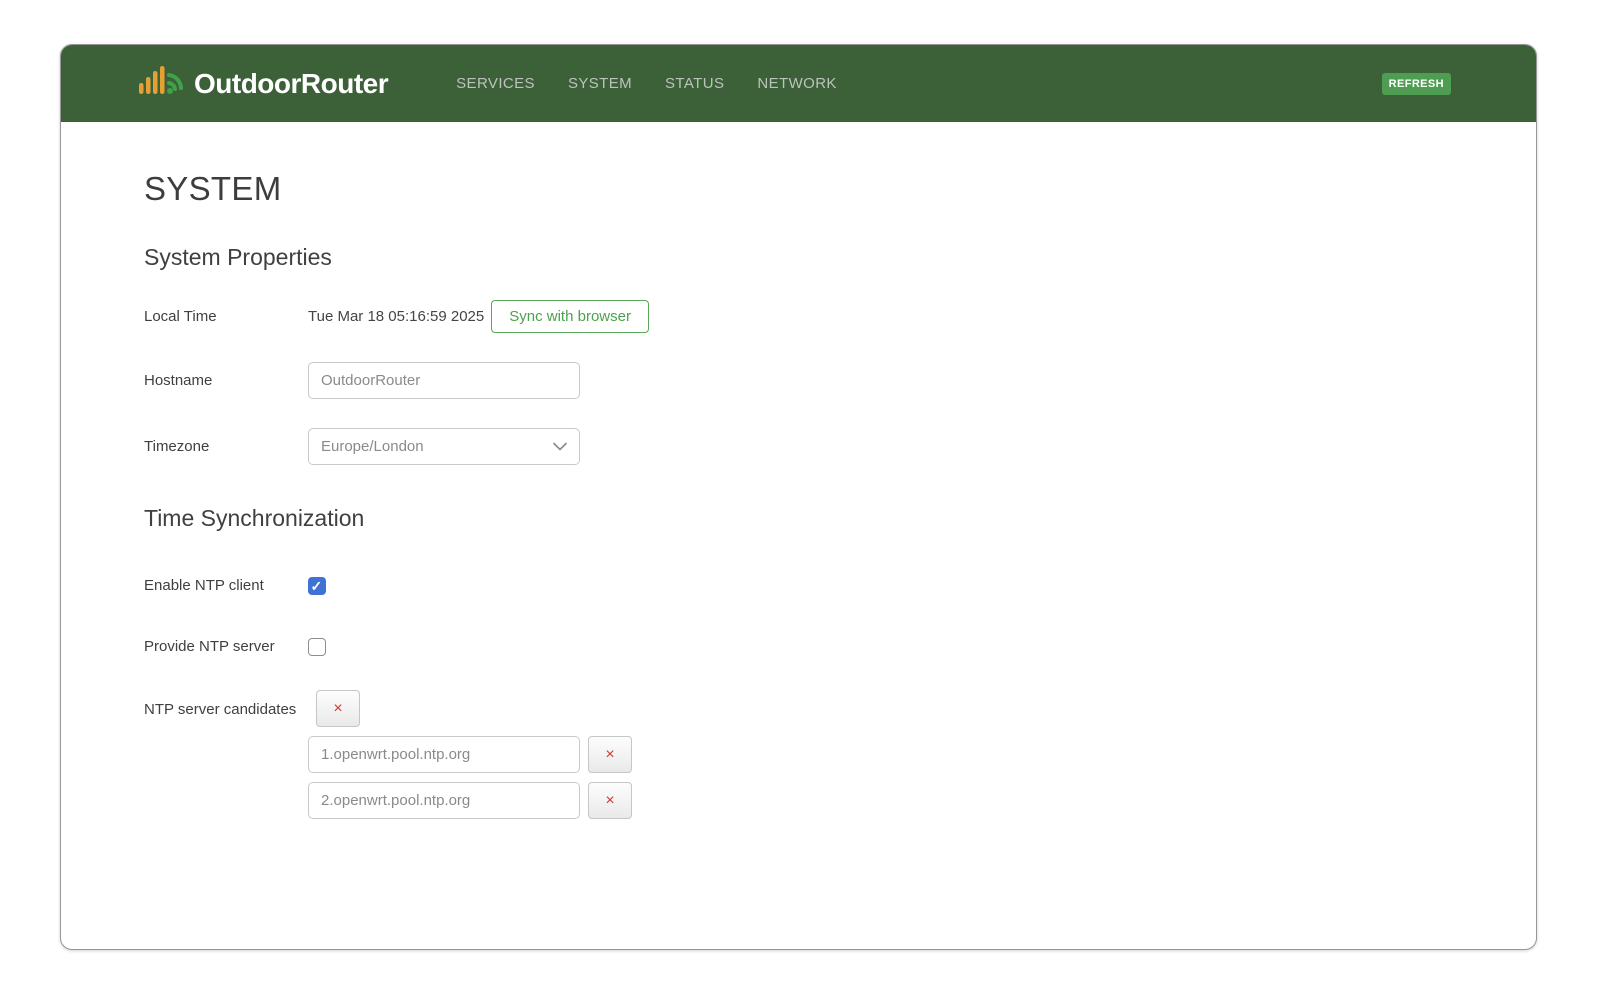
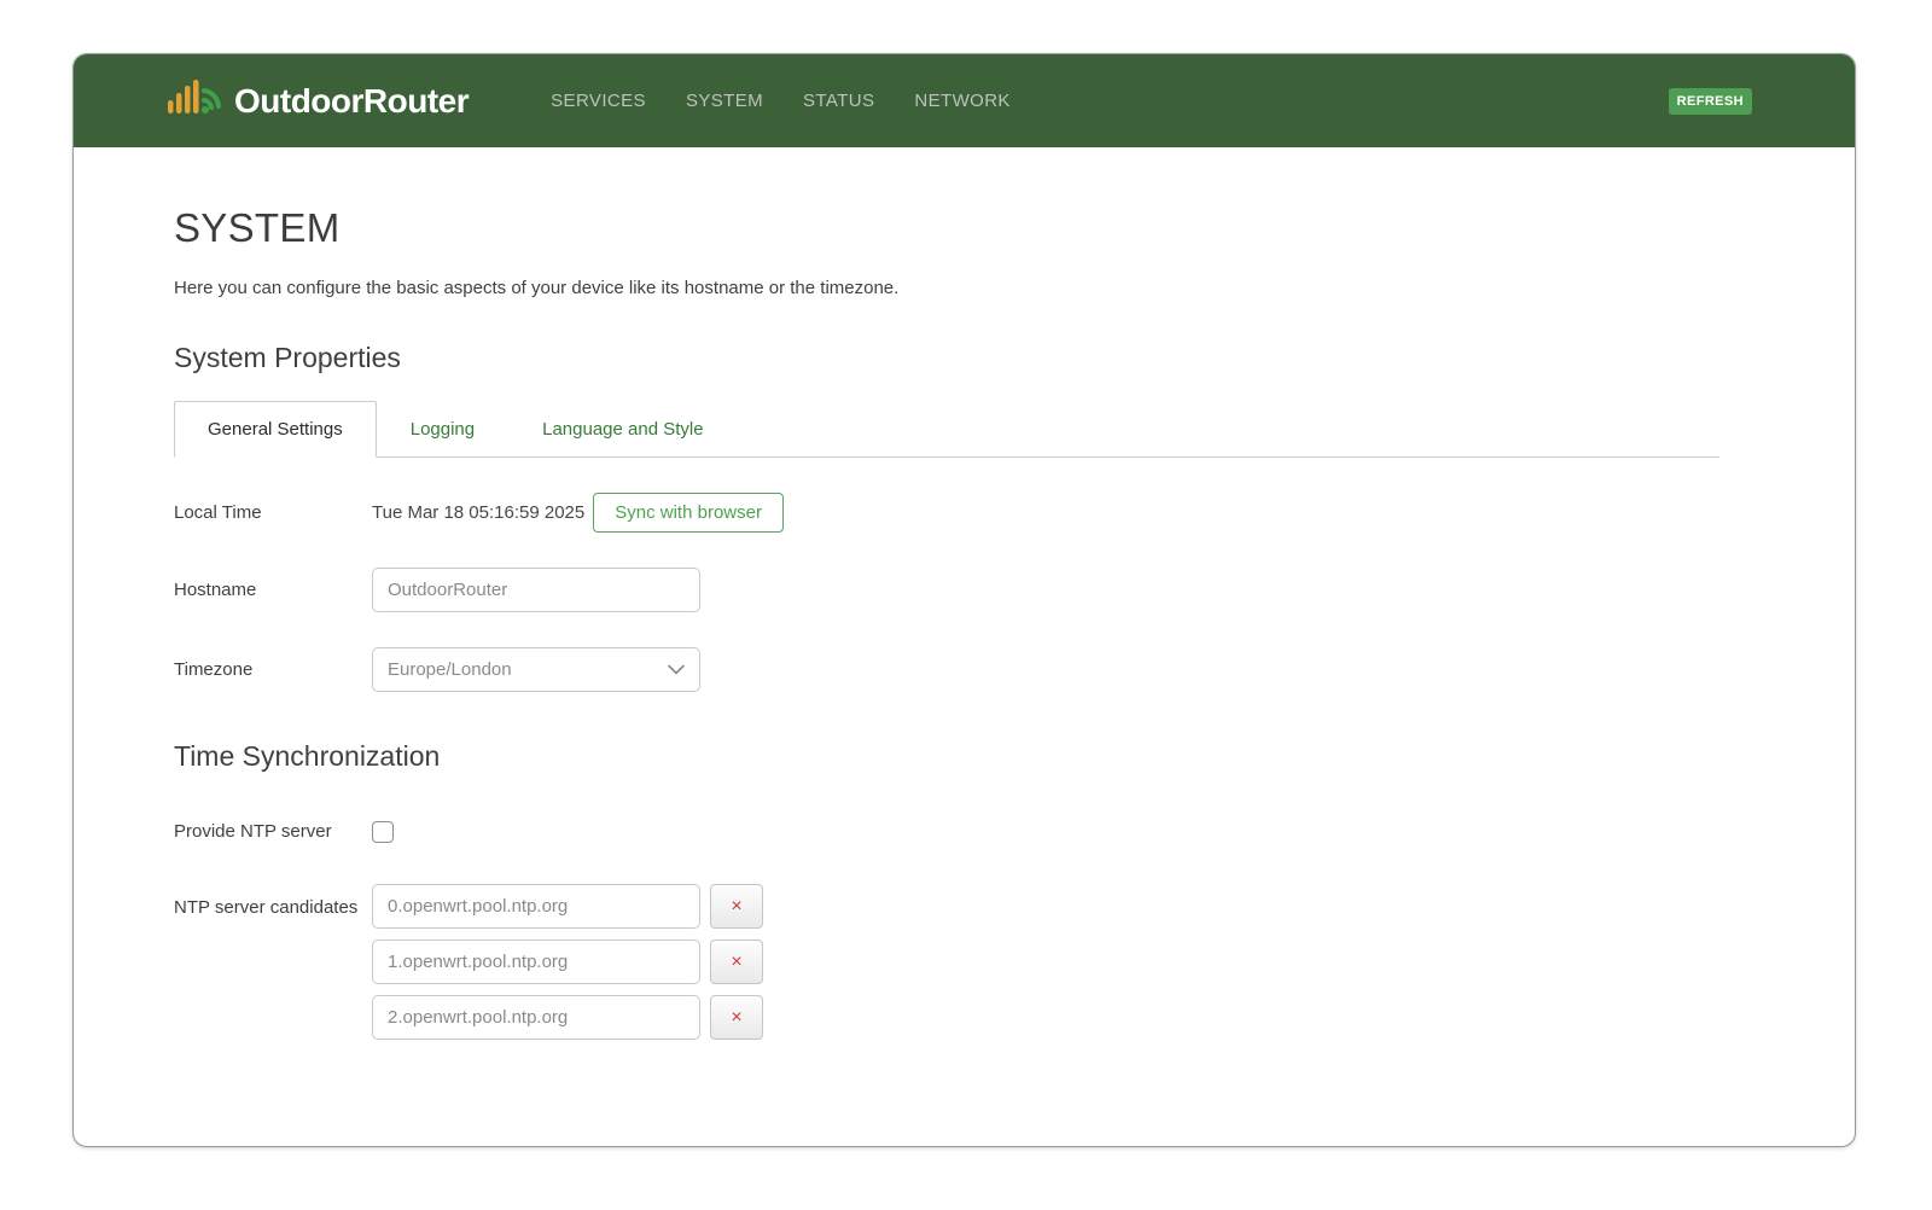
  OutdoorRouter
  SERVICES
  SYSTEM
  STATUS
  NETWORK
  REFRESH
  SYSTEM
+ Here you can configure the basic aspects of your device like its hostname or the timezone.
  System Properties
+ General Settings
+ Logging
+ Language and Style
  Local Time
  Tue Mar 18 05:16:59 2025
  Sync with browser
  Hostname
  OutdoorRouter
  Timezone
  Europe/London
  Time Synchronization
- Enable NTP client
  Provide NTP server
  NTP server candidates
+ 0.openwrt.pool.ntp.org
  ×
  1.openwrt.pool.ntp.org
  ×
  2.openwrt.pool.ntp.org
  ×
